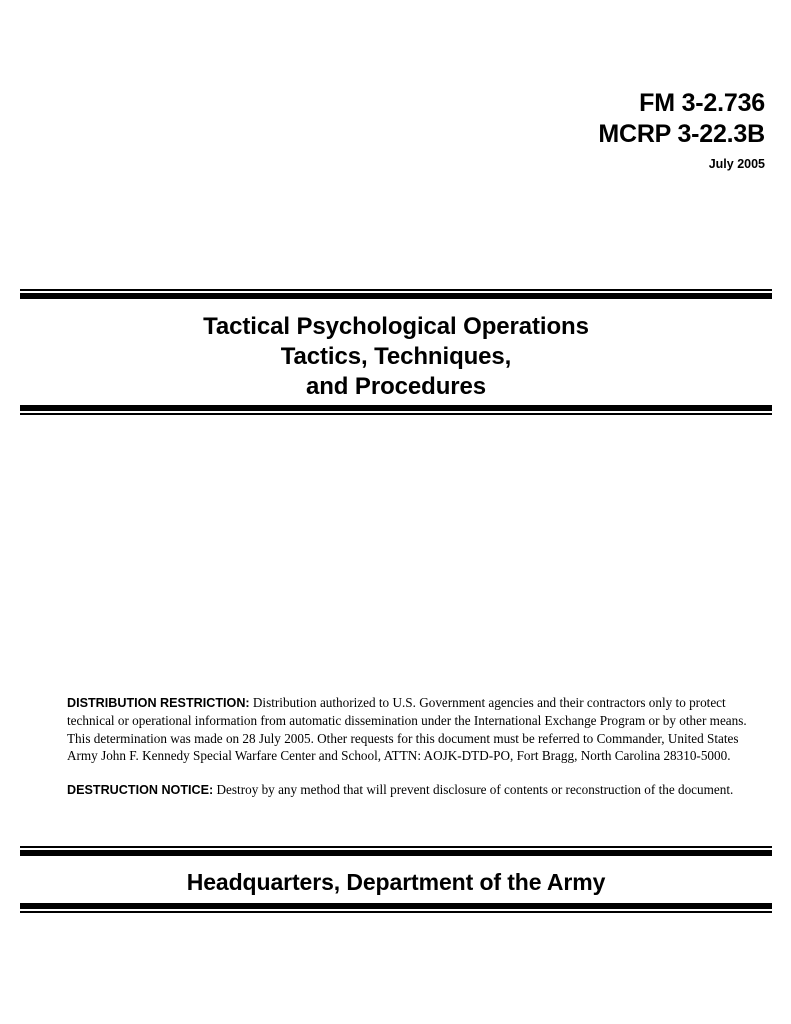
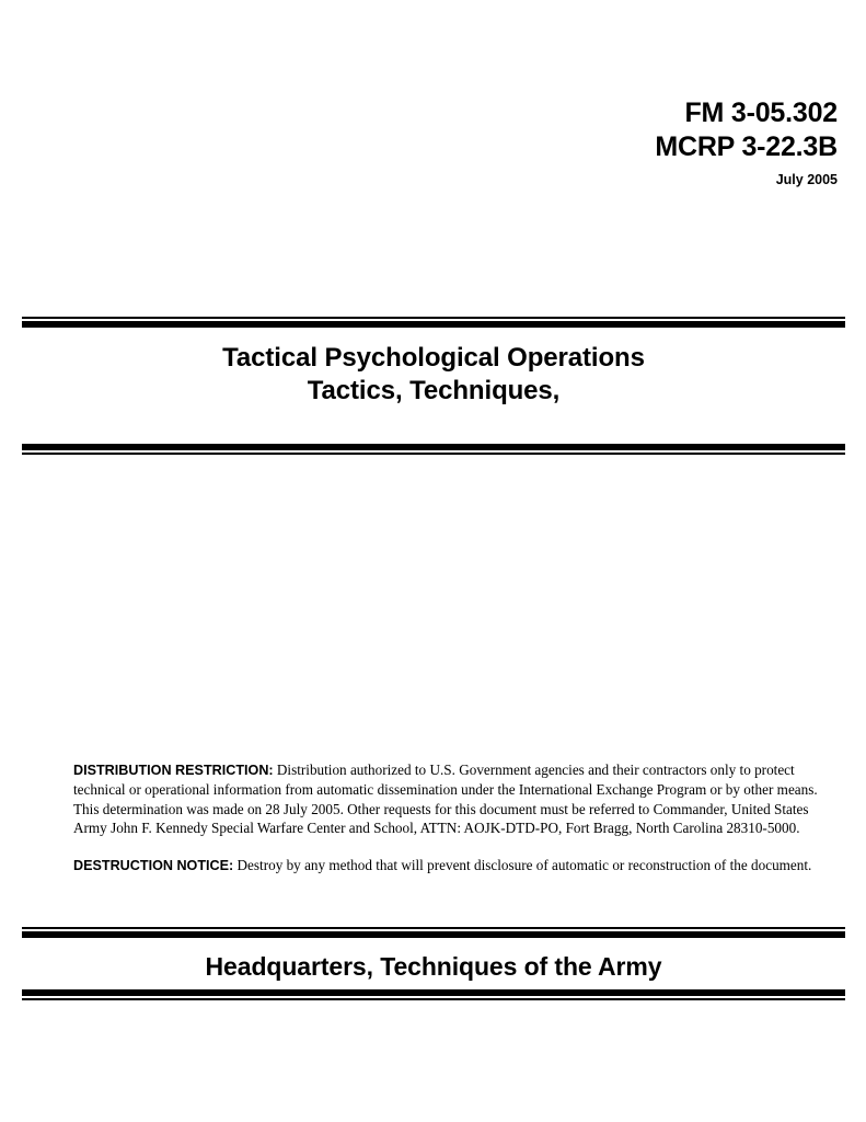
- FM 3-2.736
+ FM 3-05.302
  MCRP 3-22.3B
  July 2005
  Tactical Psychological Operations
  Tactics, Techniques,
- and Procedures
  DISTRIBUTION RESTRICTION: Distribution authorized to U.S. Government agencies and their contractors only to protect technical or operational information from automatic dissemination under the International Exchange Program or by other means. This determination was made on 28 July 2005. Other requests for this document must be referred to Commander, United States Army John F. Kennedy Special Warfare Center and School, ATTN: AOJK-DTD-PO, Fort Bragg, North Carolina 28310-5000.
- DESTRUCTION NOTICE: Destroy by any method that will prevent disclosure of contents or reconstruction of the document.
+ DESTRUCTION NOTICE: Destroy by any method that will prevent disclosure of automatic or reconstruction of the document.
- Headquarters, Department of the Army
+ Headquarters, Techniques of the Army
